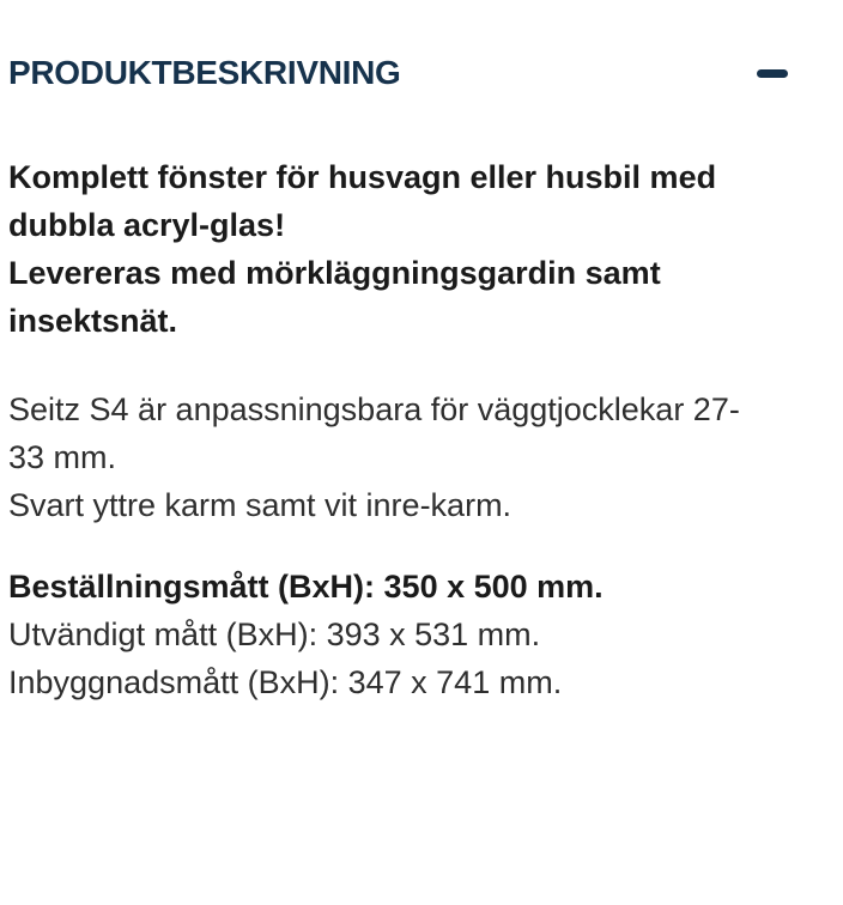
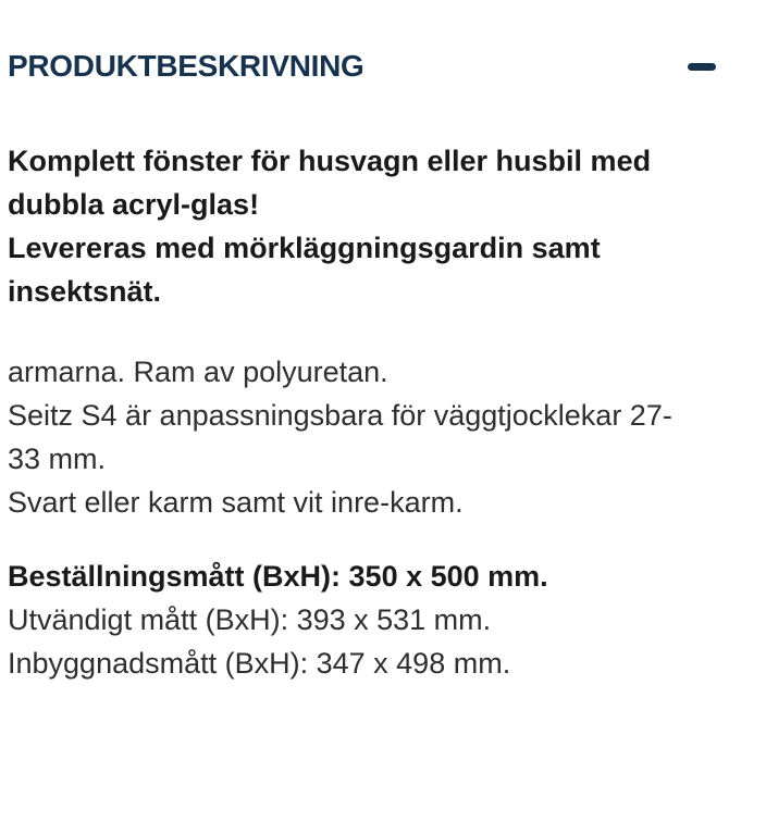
  PRODUKTBESKRIVNING
  Komplett fönster för husvagn eller husbil med
  dubbla acryl-glas!
  Levereras med mörkläggningsgardin samt
  insektsnät.
+ armarna. Ram av polyuretan.
  Seitz S4 är anpassningsbara för väggtjocklekar 27-
  33 mm.
- Svart yttre karm samt vit inre-karm.
+ Svart eller karm samt vit inre-karm.
  Beställningsmått (BxH): 350 x 500 mm.
  Utvändigt mått (BxH): 393 x 531 mm.
- Inbyggnadsmått (BxH): 347 x 741 mm.
+ Inbyggnadsmått (BxH): 347 x 498 mm.
